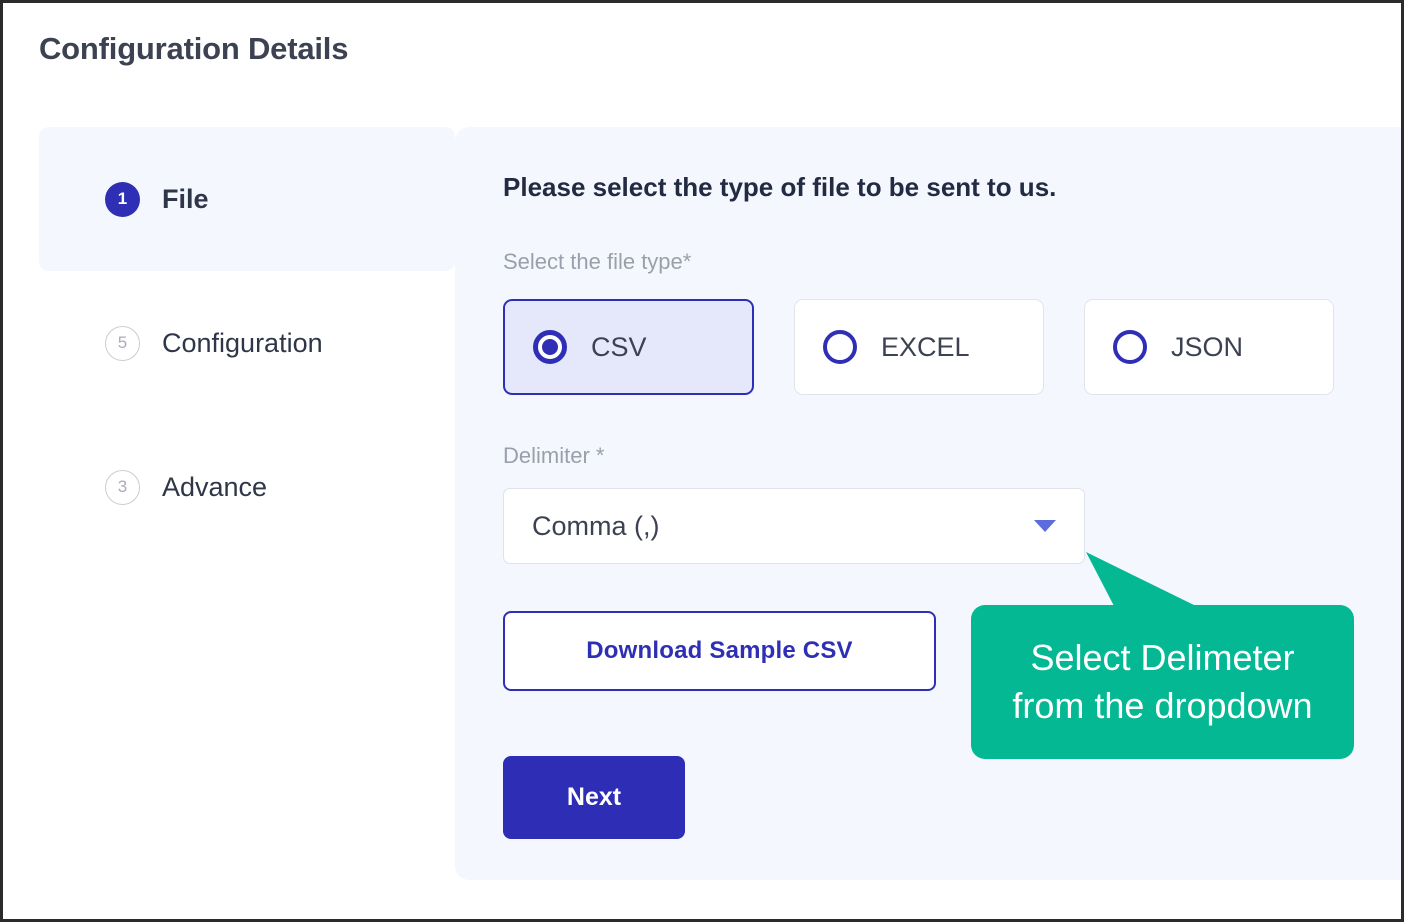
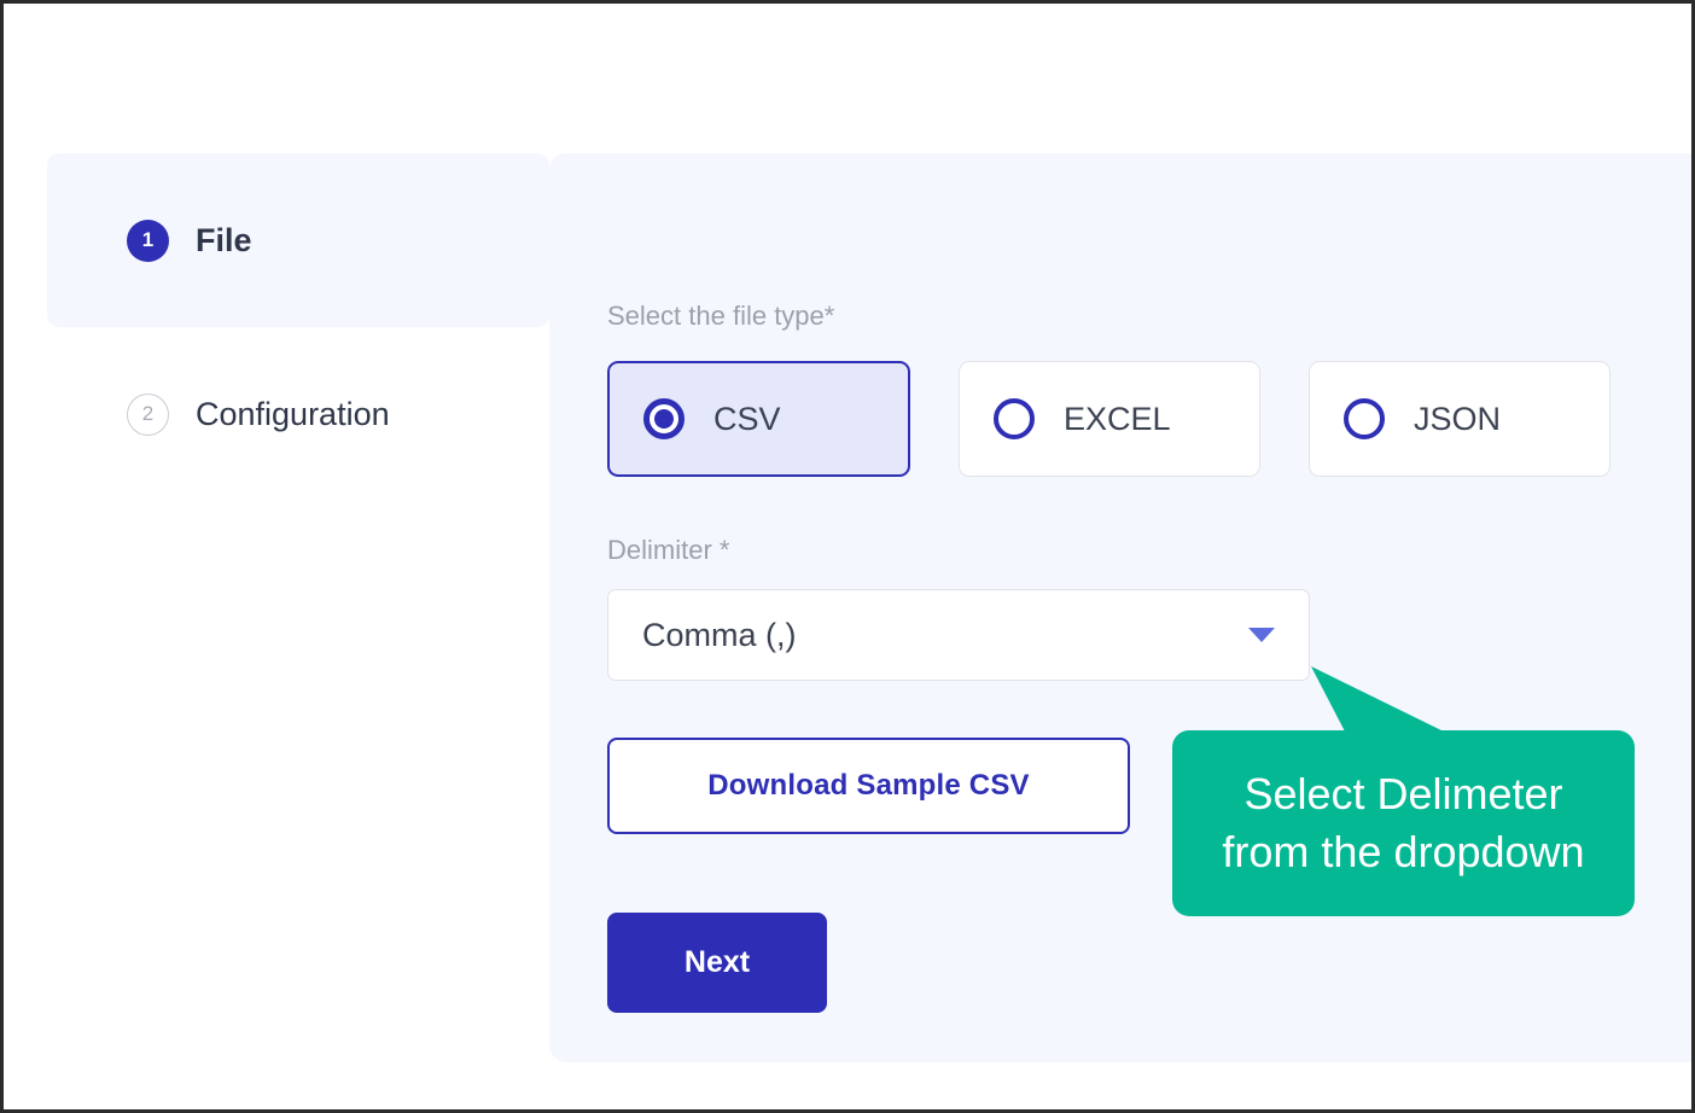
- Configuration Details
  1
  File
- 5
+ 2
  Configuration
- 3
- Advance
- Please select the type of file to be sent to us.
  Select the file type*
  CSV
  EXCEL
  JSON
  Delimiter *
  Comma (,)
  Download Sample CSV
  Next
  Select Delimeter
  from the dropdown
